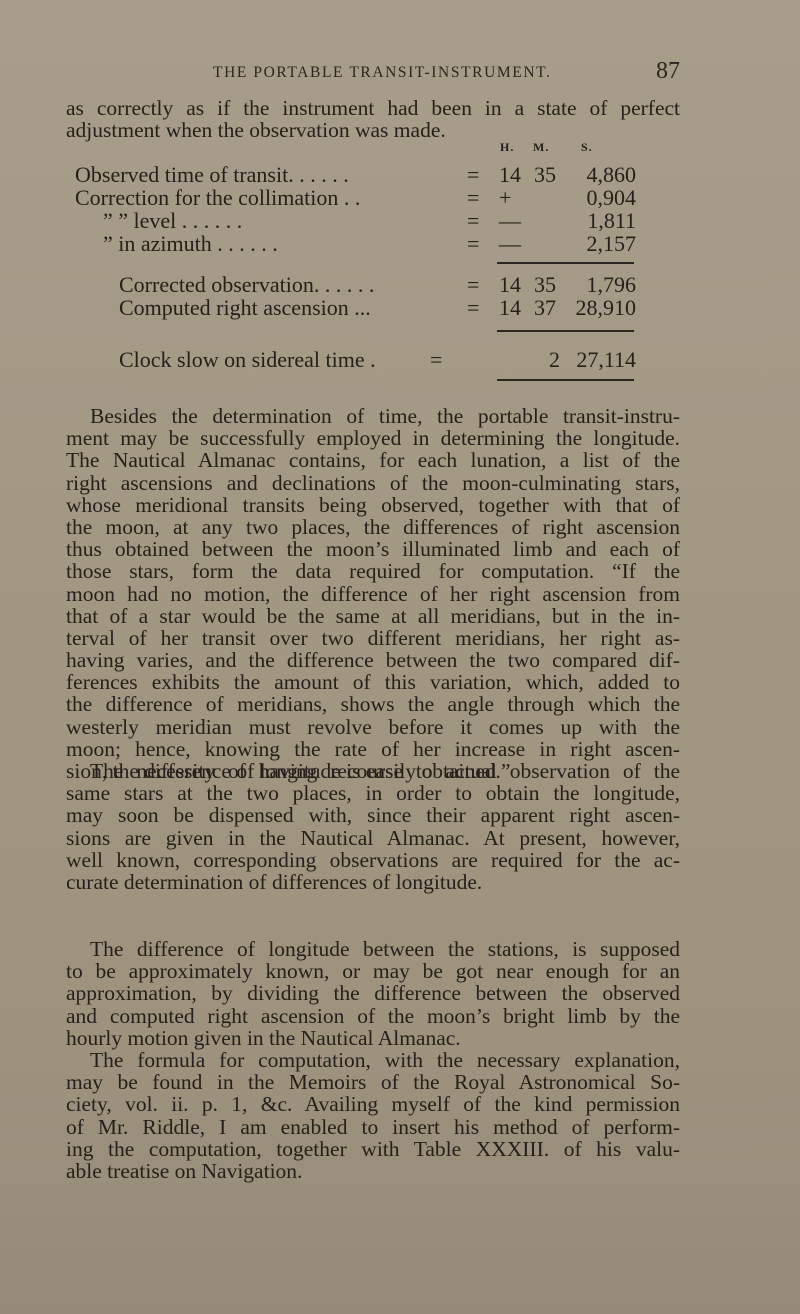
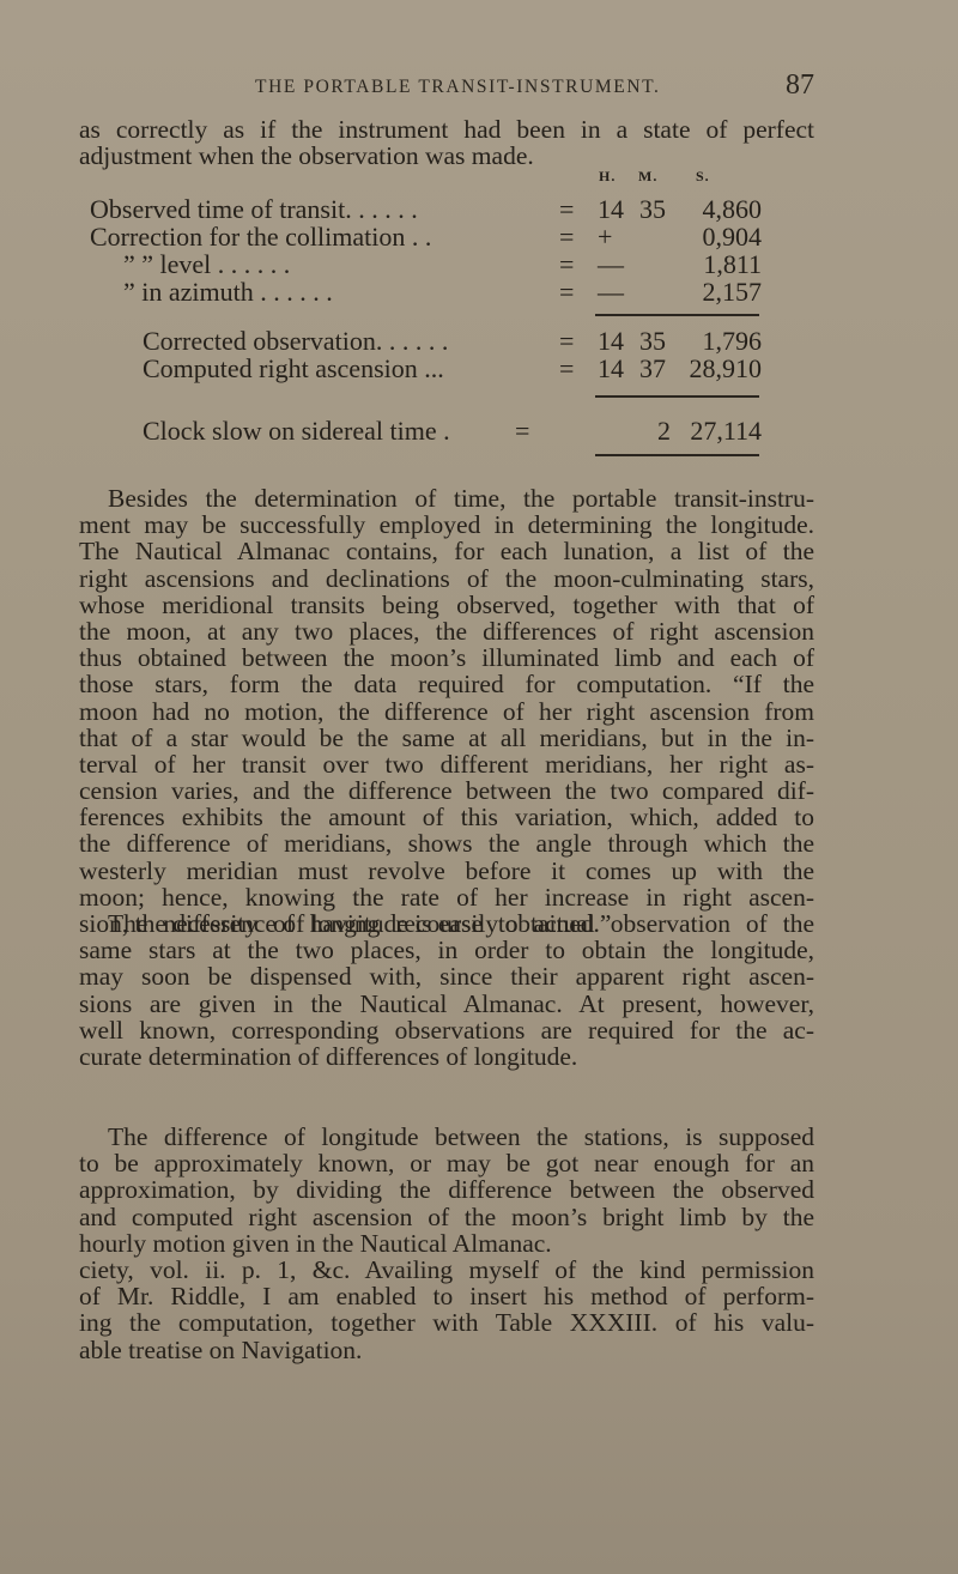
  THE PORTABLE TRANSIT-INSTRUMENT.
  87
  as correctly as if the instrument had been in a state of perfect
  adjustment when the observation was made.
  H.
  M.
  S.
  Observed time of transit. . . . . .
  =
  14
  35
  4,860
  Correction for the collimation . .
  =
  +
  0,904
  ” ” level . . . . . .
  =
  —
  1,811
  ” in azimuth . . . . . .
  =
  —
  2,157
  Corrected observation. . . . . .
  =
  14
  35
  1,796
  Computed right ascension ...
  =
  14
  37
  28,910
  Clock slow on sidereal time .
  =
  2
  27,114
  Besides the determination of time, the portable transit-instru-
  ment may be successfully employed in determining the longitude.
  The Nautical Almanac contains, for each lunation, a list of the
  right ascensions and declinations of the moon-culminating stars,
  whose meridional transits being observed, together with that of
  the moon, at any two places, the differences of right ascension
  thus obtained between the moon’s illuminated limb and each of
  those stars, form the data required for computation. “If the
  moon had no motion, the difference of her right ascension from
  that of a star would be the same at all meridians, but in the in-
  terval of her transit over two different meridians, her right as-
- having varies, and the difference between the two compared dif-
+ cension varies, and the difference between the two compared dif-
  ferences exhibits the amount of this variation, which, added to
  the difference of meridians, shows the angle through which the
  westerly meridian must revolve before it comes up with the
  moon; hence, knowing the rate of her increase in right ascen-
  sion, the difference of longitude is easily obtained.”
  The necessity of having recourse to actual observation of the
  same stars at the two places, in order to obtain the longitude,
  may soon be dispensed with, since their apparent right ascen-
  sions are given in the Nautical Almanac. At present, however,
  well known, corresponding observations are required for the ac-
  curate determination of differences of longitude.
  The difference of longitude between the stations, is supposed
  to be approximately known, or may be got near enough for an
  approximation, by dividing the difference between the observed
  and computed right ascension of the moon’s bright limb by the
  hourly motion given in the Nautical Almanac.
- The formula for computation, with the necessary explanation,
- may be found in the Memoirs of the Royal Astronomical So-
  ciety, vol. ii. p. 1, &c. Availing myself of the kind permission
  of Mr. Riddle, I am enabled to insert his method of perform-
  ing the computation, together with Table XXXIII. of his valu-
  able treatise on Navigation.
